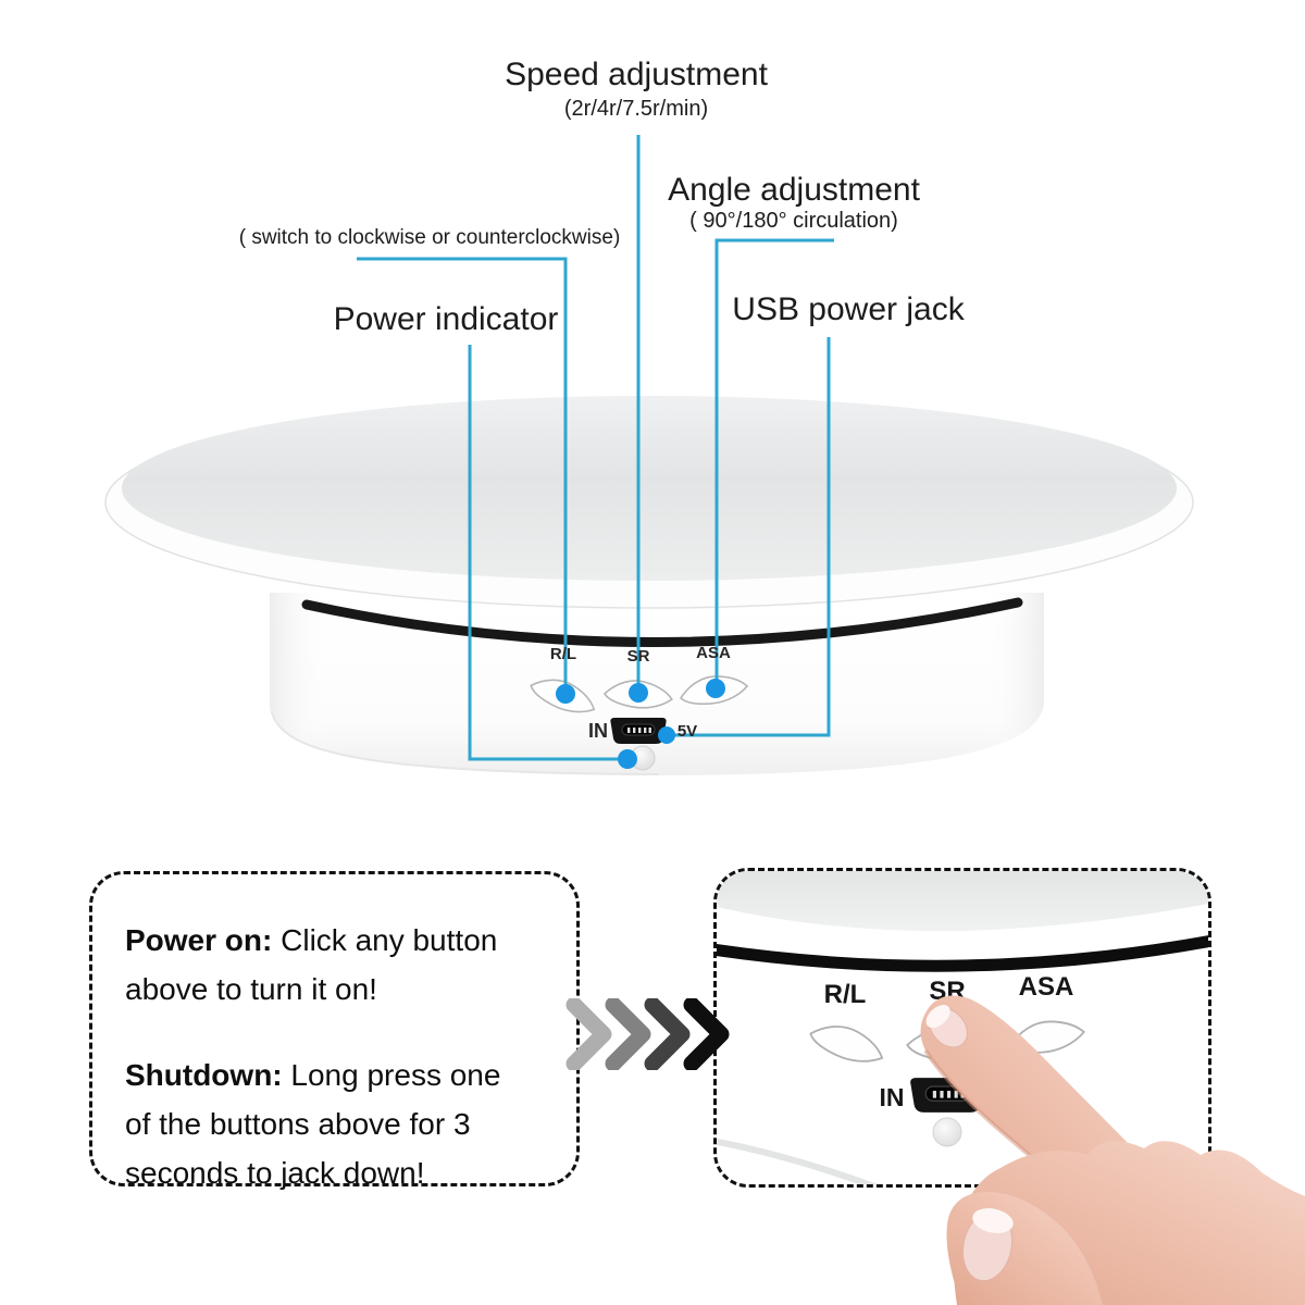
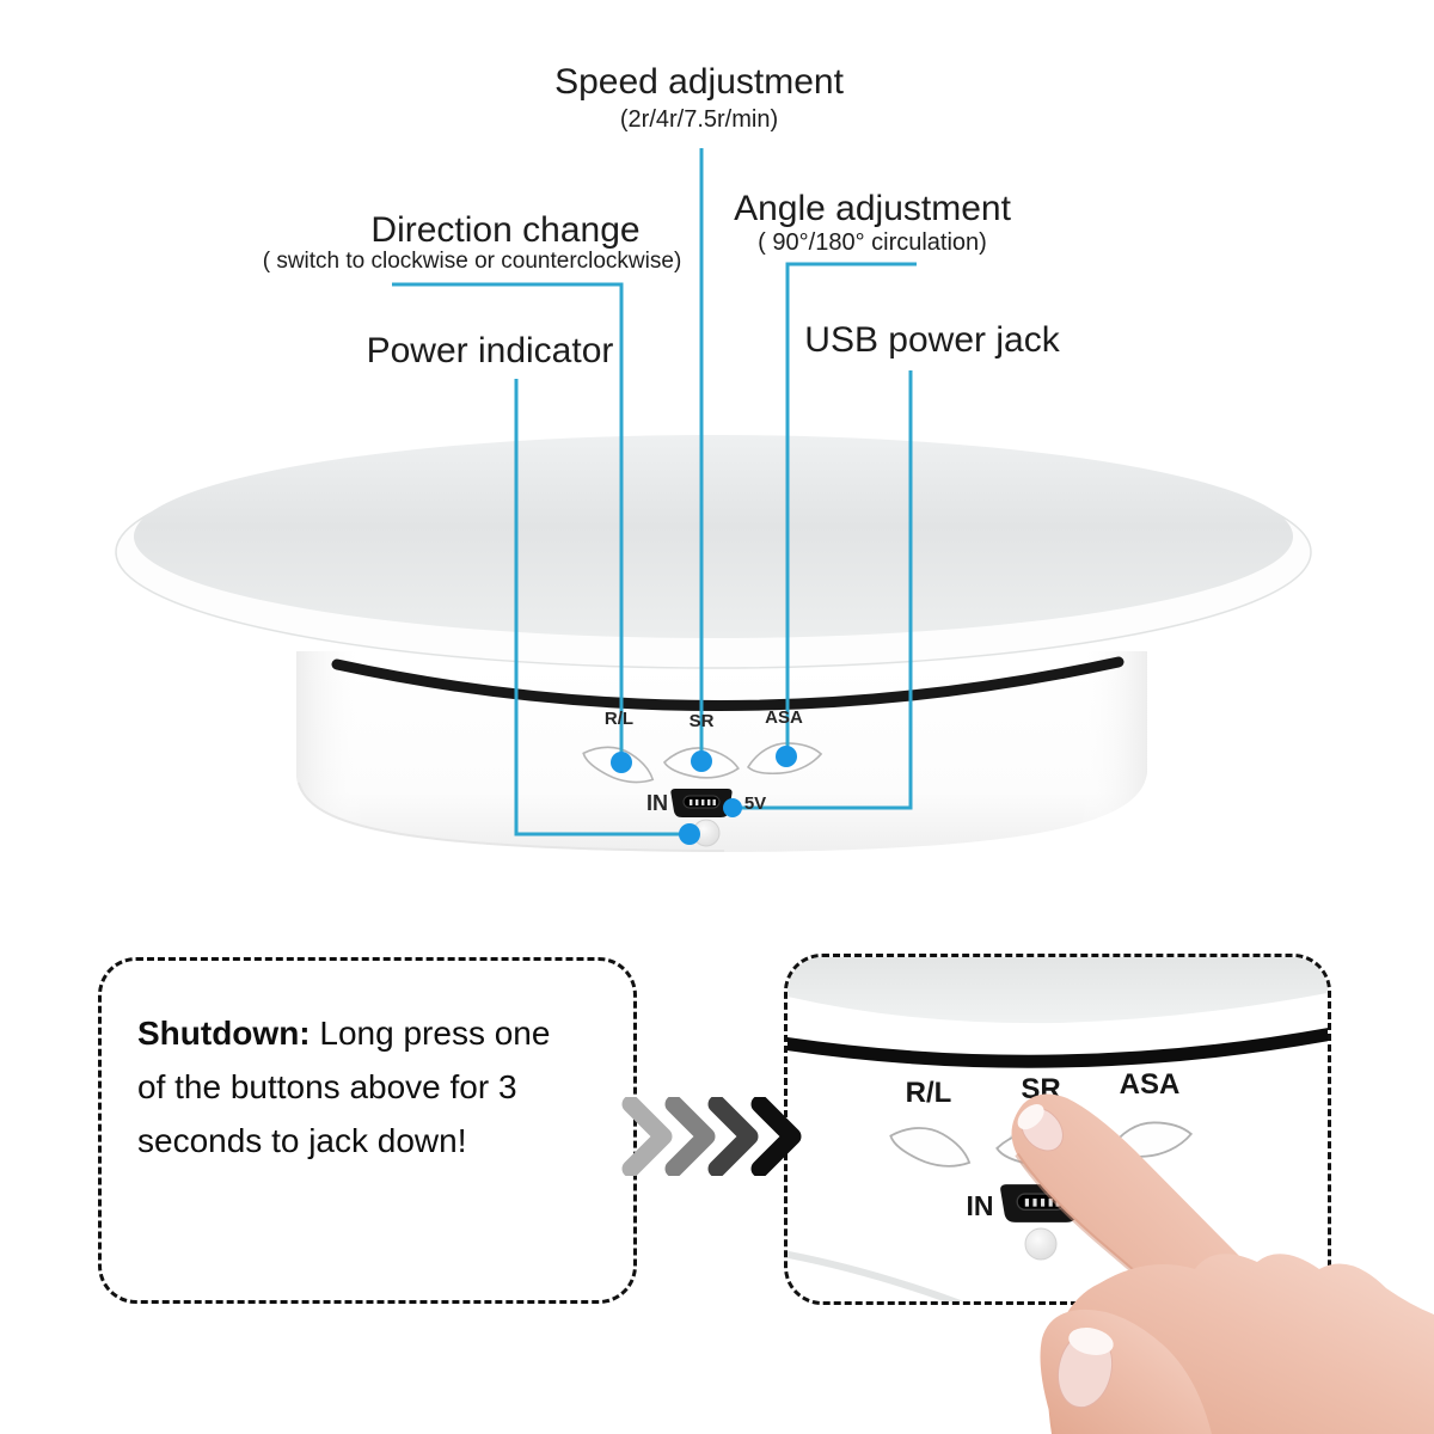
  Speed adjustment
  (2r/4r/7.5r/min)
+ Direction change
  ( switch to clockwise or counterclockwise)
  Angle adjustment
  ( 90°/180° circulation)
  Power indicator
  USB power jack
  R/L
  SR
  ASA
  IN
  5V
- Power on: Click any button above to turn it on!
  Shutdown: Long press one of the buttons above for 3 seconds to jack down!
  R/L
  SR
  ASA
  IN
